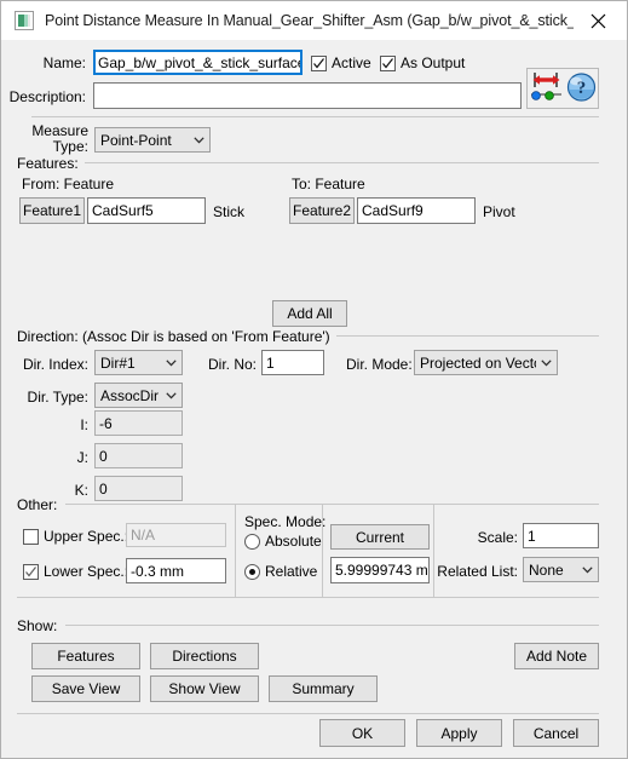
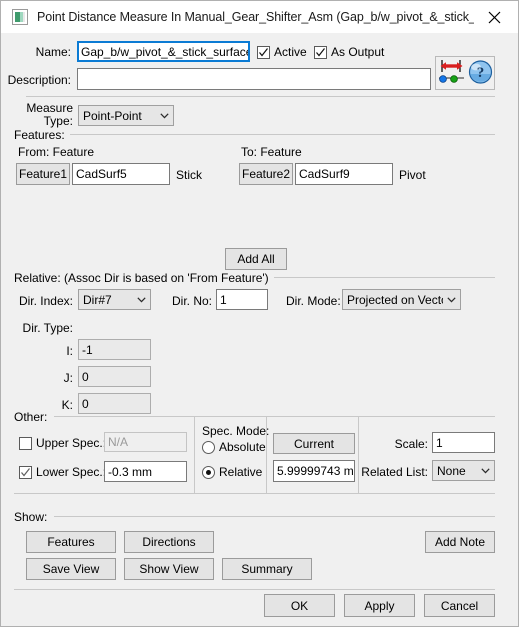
  Point Distance Measure In Manual_Gear_Shifter_Asm (Gap_b/w_pivot_&_stick_
  Name:
  Gap_b/w_pivot_&_stick_surface
  Active
  As Output
  Description:
  ?
  Measure
  Type:
  Point-Point
  Features:
  From: Feature
  Feature1
  CadSurf5
  Stick
  To: Feature
  Feature2
  CadSurf9
  Pivot
  Add All
- Direction: (Assoc Dir is based on 'From Feature')
+ Relative: (Assoc Dir is based on 'From Feature')
  Dir. Index:
- Dir#1
+ Dir#7
  Dir. No:
  1
  Dir. Mode:
  Projected on Vect
  Dir. Type:
- AssocDir
  I:
- -6
+ -1
  J:
  0
  K:
  0
  Other:
  Upper Spec.
  N/A
  Lower Spec.
  -0.3 mm
  Spec. Mode:
  Absolute
  Relative
  Current
  5.99999743 m
  Scale:
  1
  Related List:
  None
  Show:
  Features
  Directions
  Add Note
  Save View
  Show View
  Summary
  OK
  Apply
  Cancel
